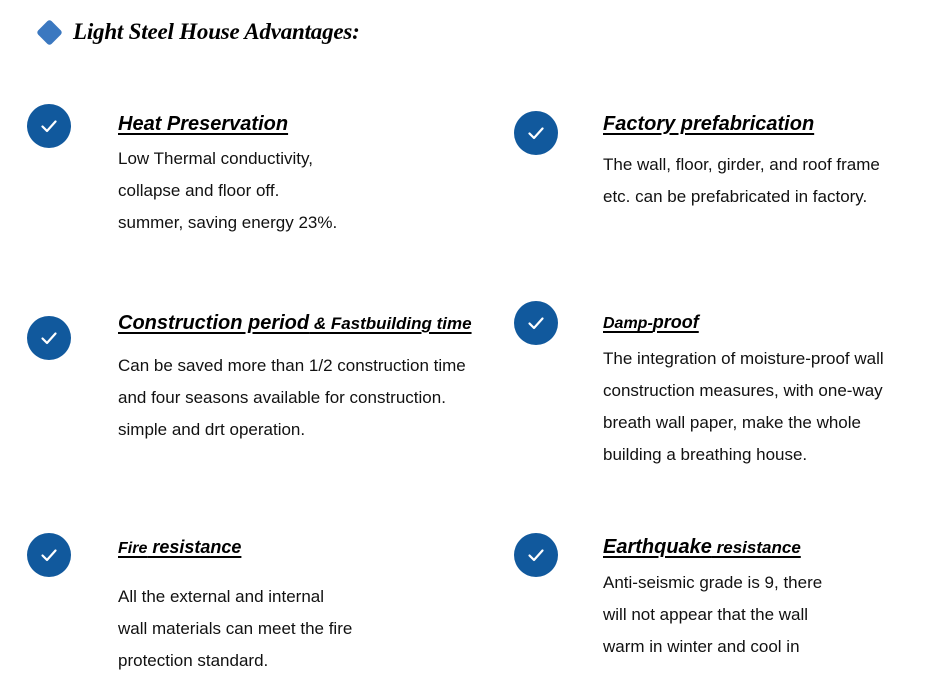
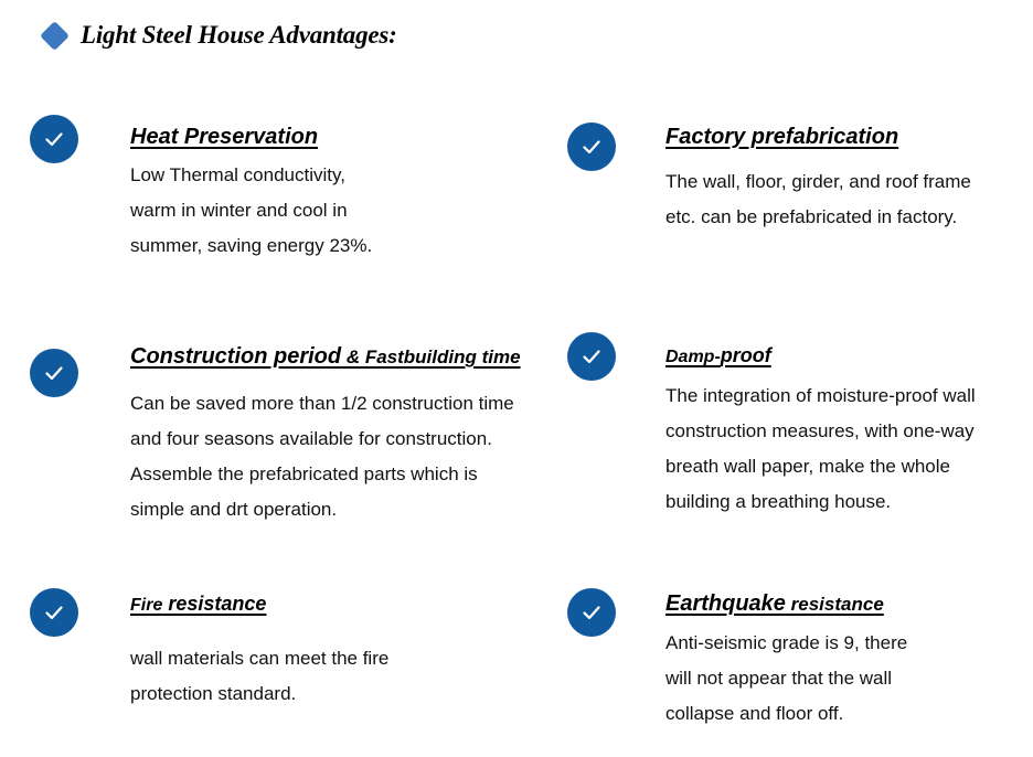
  Light Steel House Advantages:
  Heat Preservation
  Low Thermal conductivity,
- collapse and floor off.
+ warm in winter and cool in
  summer, saving energy 23%.
  Factory prefabrication
  The wall, floor, girder, and roof frame
  etc. can be prefabricated in factory.
  Construction period & Fastbuilding time
  Can be saved more than 1/2 construction time
  and four seasons available for construction.
+ Assemble the prefabricated parts which is
  simple and drt operation.
  Damp-proof
  The integration of moisture-proof wall
  construction measures, with one-way
  breath wall paper, make the whole
  building a breathing house.
  Fire resistance
- All the external and internal
  wall materials can meet the fire
  protection standard.
  Earthquake resistance
  Anti-seismic grade is 9, there
  will not appear that the wall
- warm in winter and cool in
+ collapse and floor off.
